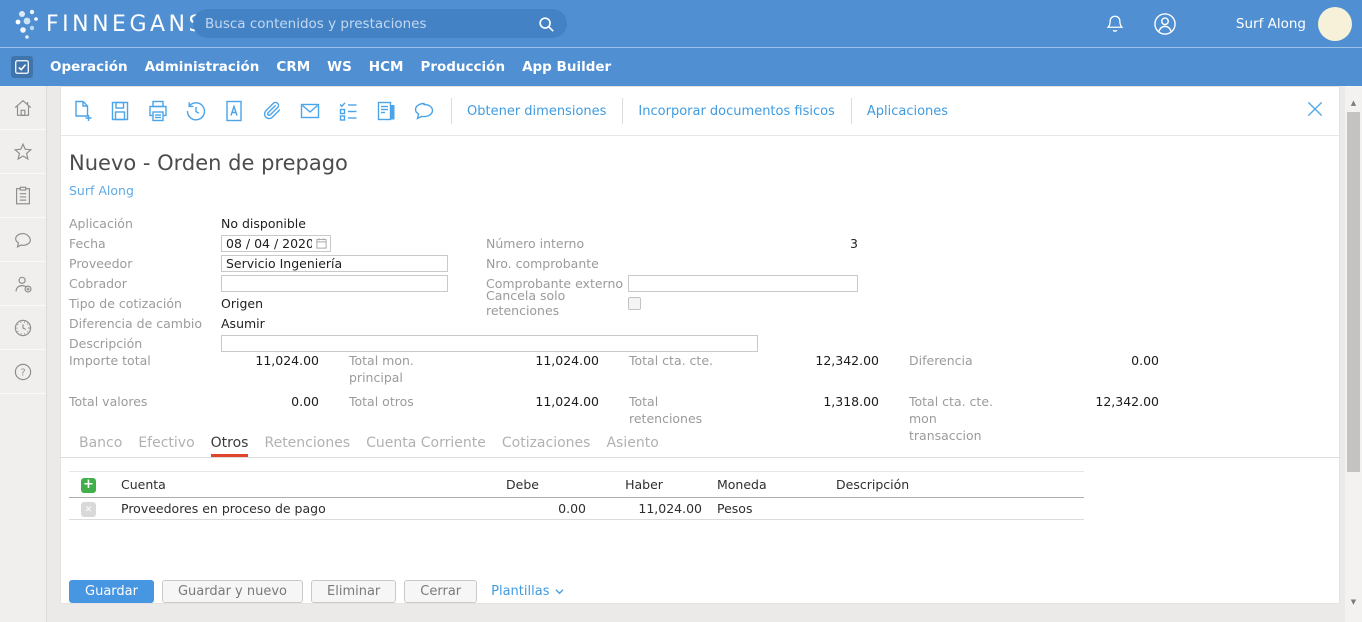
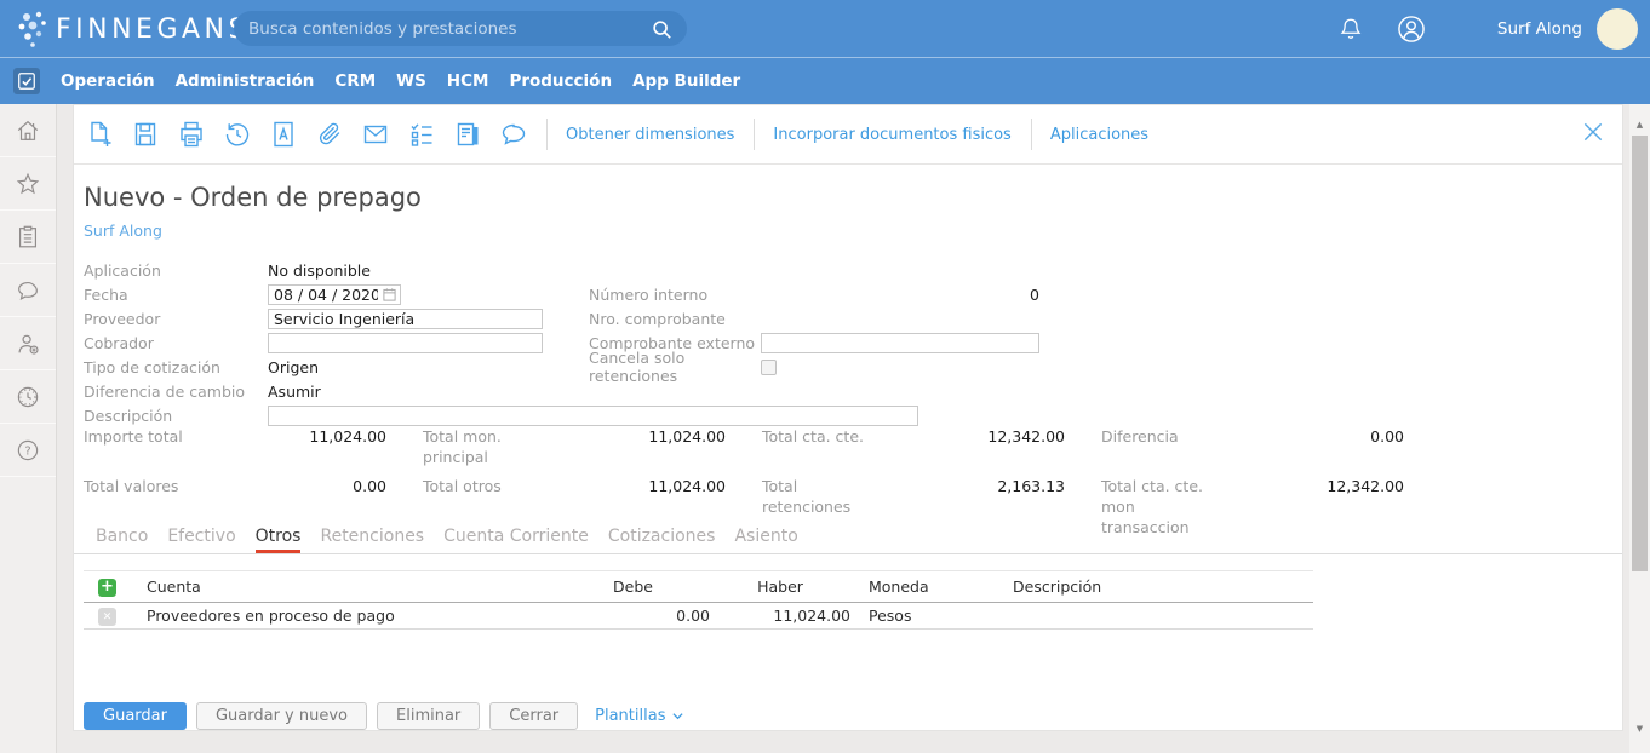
  FINNEGAN
  Busca contenidos y prestaciones
  Surf Along
  Operación
  Administración
  CRM
  WS
  HCM
  Producción
  App Builder
  ?
  Obtener dimensiones
  Incorporar documentos fisicos
  Aplicaciones
  Nuevo - Orden de prepago
  Surf Along
  Aplicación
  No disponible
  Fecha
  08 / 04 / 2020
  Proveedor
  Servicio Ingeniería
  Cobrador
  Tipo de cotización
  Origen
  Diferencia de cambio
  Asumir
  Descripción
  Número interno
- 3
+ 0
  Nro. comprobante
  Comprobante externo
  Cancela solo retenciones
  Importe total
  11,024.00
  Total mon. principal
  11,024.00
  Total cta. cte.
  12,342.00
  Diferencia
  0.00
  Total valores
  0.00
  Total otros
  11,024.00
  Total retenciones
- 1,318.00
+ 2,163.13
  Total cta. cte. mon transaccion
  12,342.00
  Banco
  Efectivo
  Otros
  Retenciones
  Cuenta Corriente
  Cotizaciones
  Asiento
  +
  Cuenta
  Debe
  Haber
  Moneda
  Descripción
  ✕
  Proveedores en proceso de pago
  0.00
  11,024.00
  Pesos
  Guardar
  Guardar y nuevo
  Eliminar
  Cerrar
  Plantillas
  ▲
  ▼
